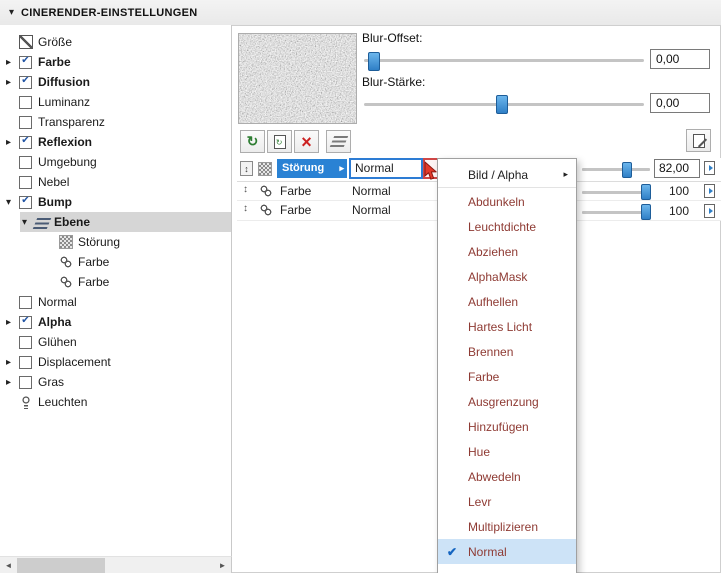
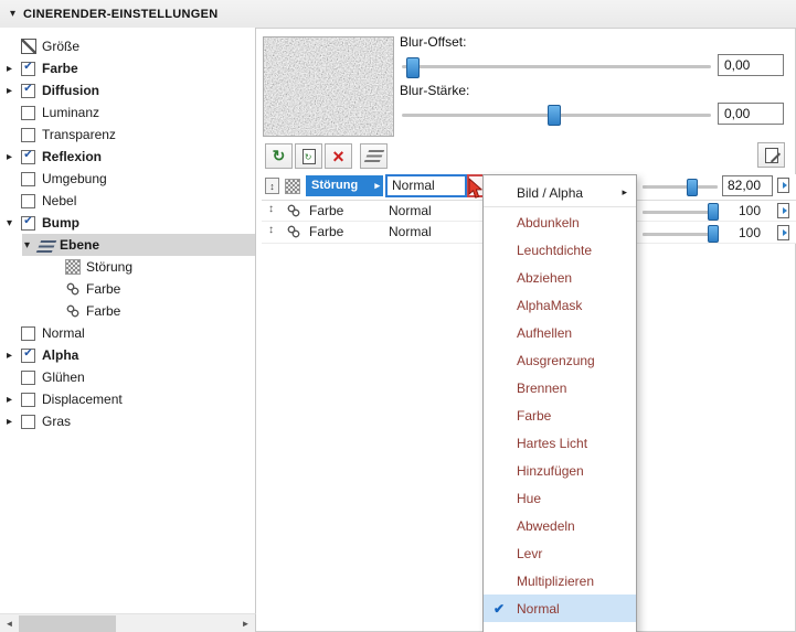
  CINERENDER-EINSTELLUNGEN
  Größe
  Farbe
  Diffusion
  Luminanz
  Transparenz
  Reflexion
  Umgebung
  Nebel
  Bump
  Ebene
  Störung
  Farbe
  Farbe
  Normal
  Alpha
  Glühen
  Displacement
  Gras
- Leuchten
  Blur-Offset:
  0,00
  Blur-Stärke:
  0,00
  Störung
  Normal
  82,00
  Farbe
  Normal
  100
  Farbe
  Normal
  100
  Bild / Alpha
  Abdunkeln
  Leuchtdichte
  Abziehen
  AlphaMask
  Aufhellen
- Hartes Licht
+ Ausgrenzung
  Brennen
  Farbe
- Ausgrenzung
+ Hartes Licht
  Hinzufügen
  Hue
  Abwedeln
  Levr
  Multiplizieren
  Normal
